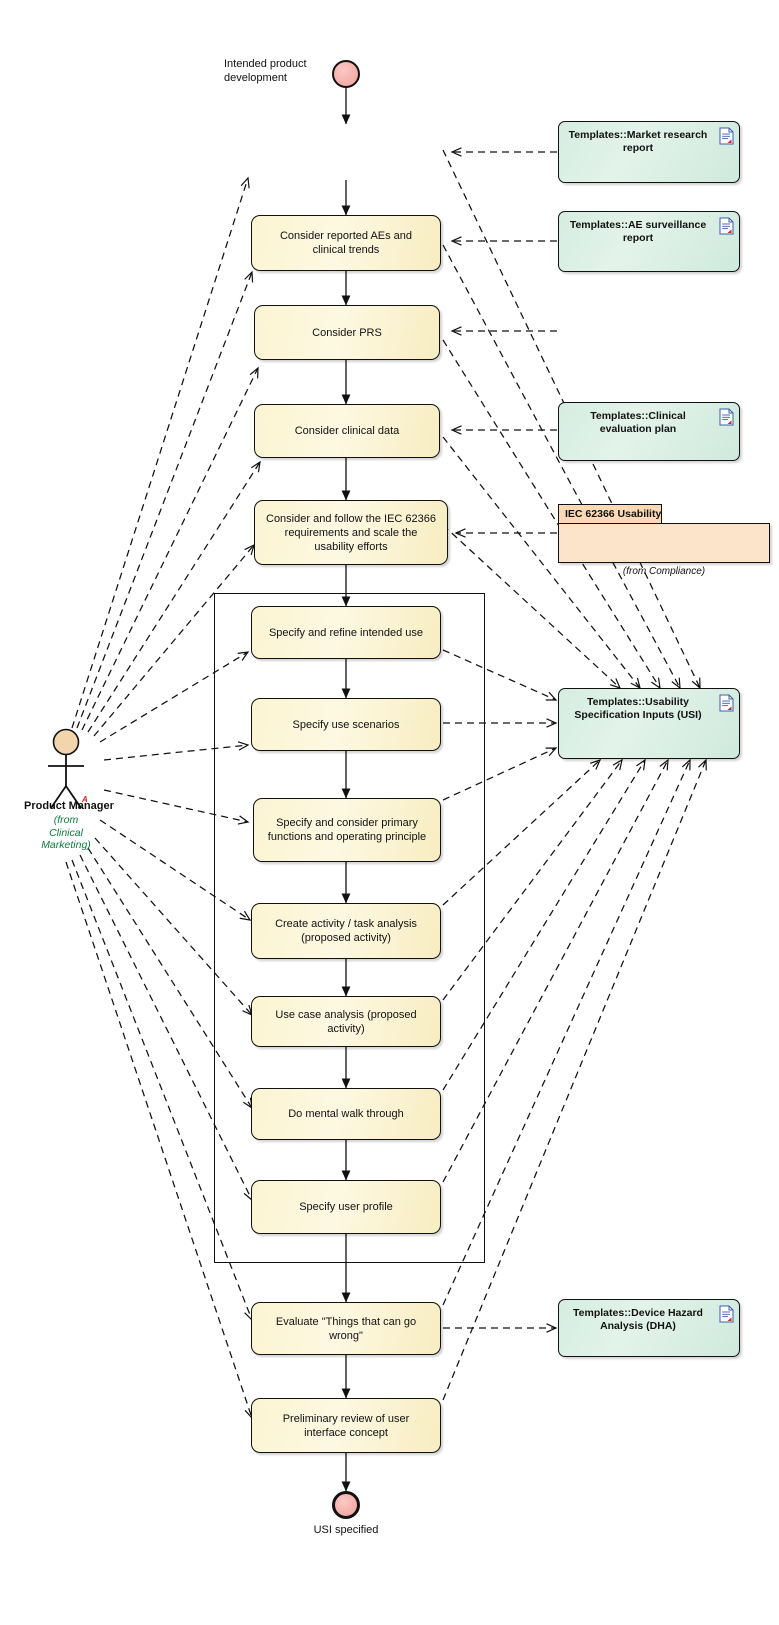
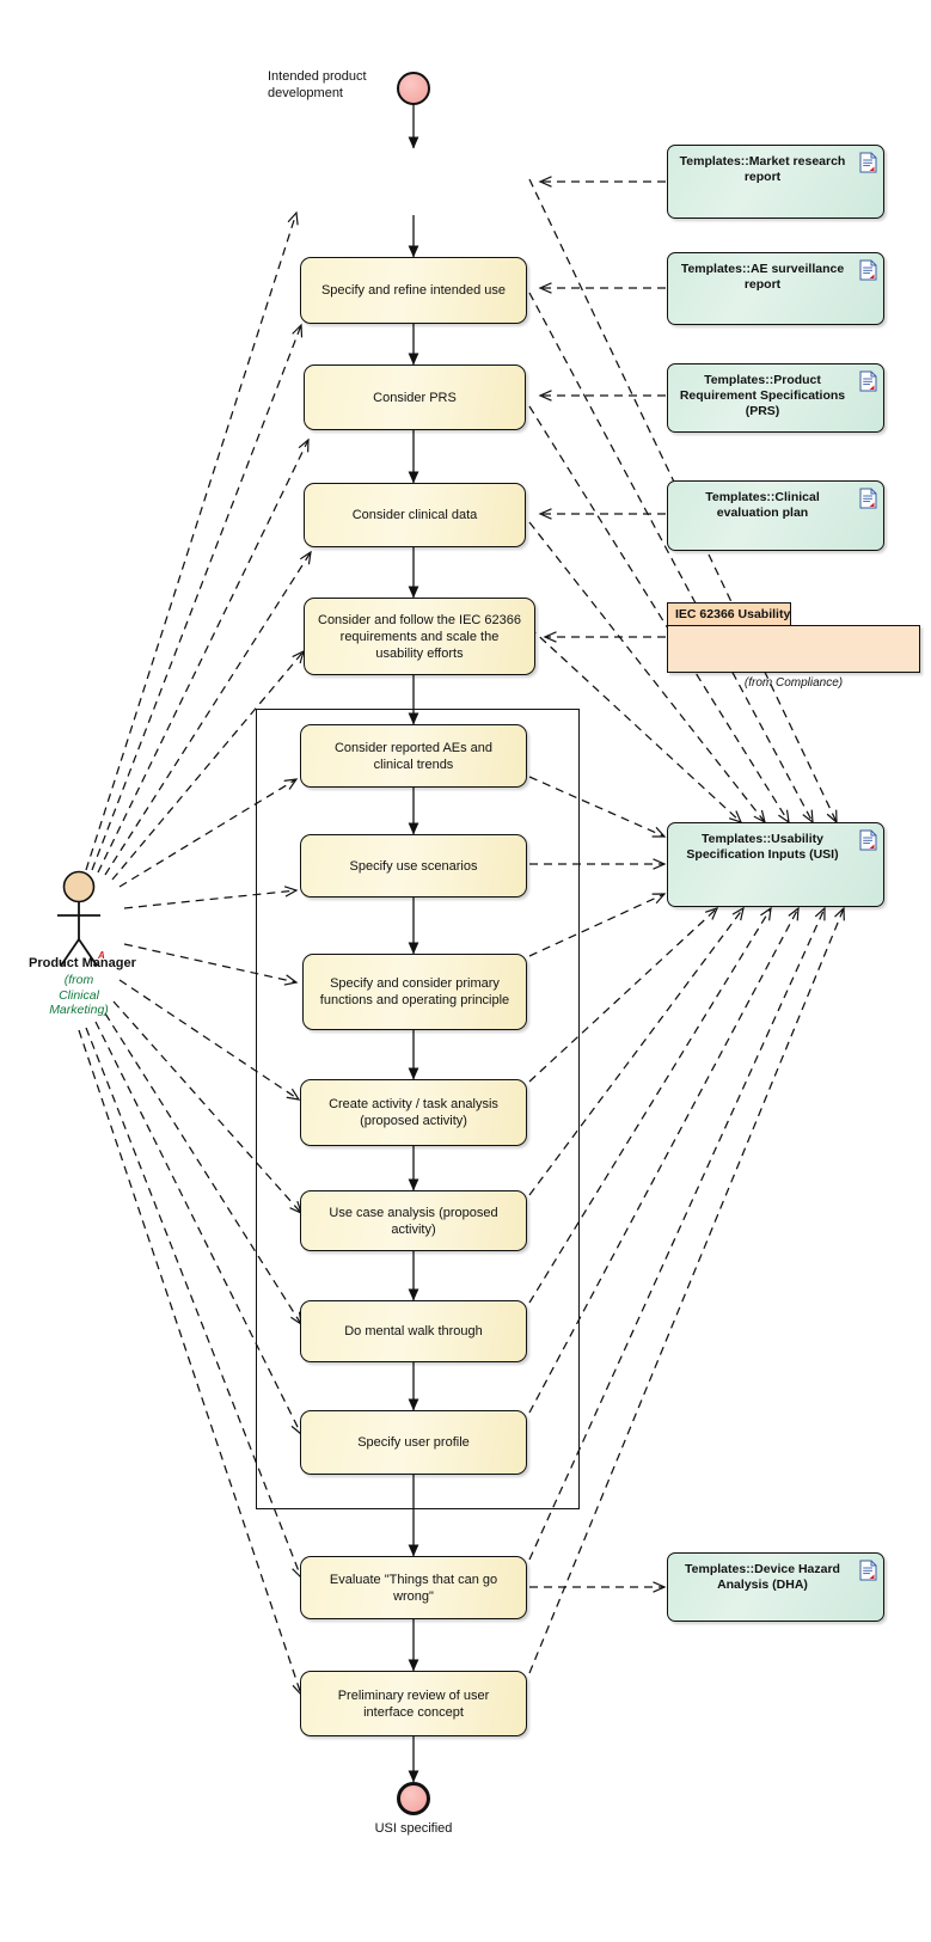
  Intended product
  development
- Consider reported AEs and clinical trends
+ Specify and refine intended use
  Consider PRS
  Consider clinical data
  Consider and follow the IEC 62366 requirements and scale the usability efforts
- Specify and refine intended use
+ Consider reported AEs and clinical trends
  Specify use scenarios
  Specify and consider primary functions and operating principle
  Create activity / task analysis (proposed activity)
  Use case analysis (proposed activity)
  Do mental walk through
  Specify user profile
  Evaluate "Things that can go wrong"
  Preliminary review of user interface concept
  Templates::Market research report
  Templates::AE surveillance report
+ Templates::Product Requirement Specifications (PRS)
  Templates::Clinical evaluation plan
  Templates::Usability Specification Inputs (USI)
  Templates::Device Hazard Analysis (DHA)
  IEC 62366 Usability
  (from Compliance)
  Product Manager
  A
  (from
  Clinical
  Marketing)
  USI specified
